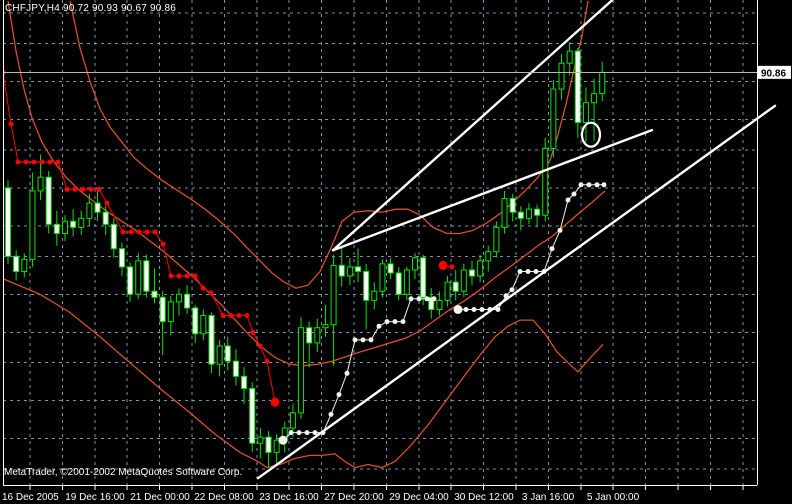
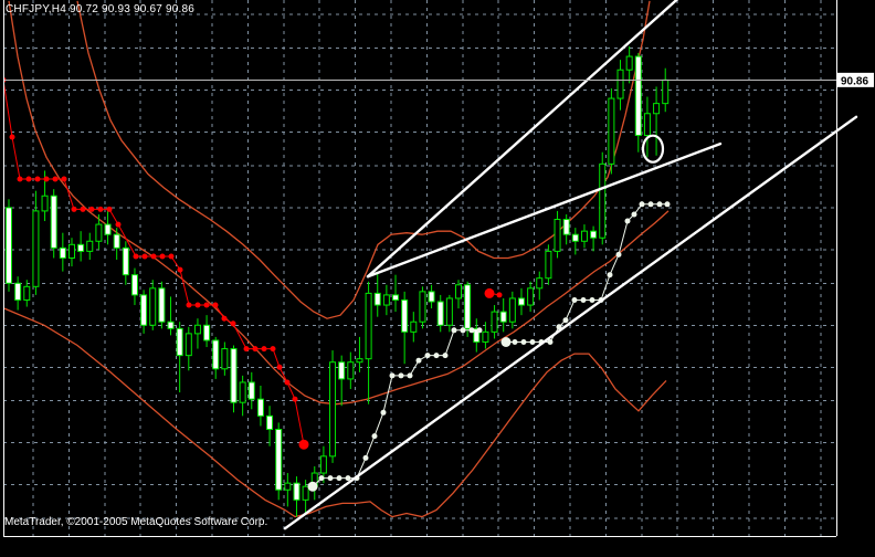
  CHFJPY,H4 90.72 90.93 90.67 90.86
- MetaTrader, ©2001-2002 MetaQuotes Software Corp.
+ MetaTrader, ©2001-2005 MetaQuotes Software Corp.
- 16 Dec 2005
- 19 Dec 16:00
- 21 Dec 00:00
- 22 Dec 08:00
- 23 Dec 16:00
- 27 Dec 20:00
- 29 Dec 04:00
- 30 Dec 12:00
- 3 Jan 16:00
- 5 Jan 00:00
  90.86
